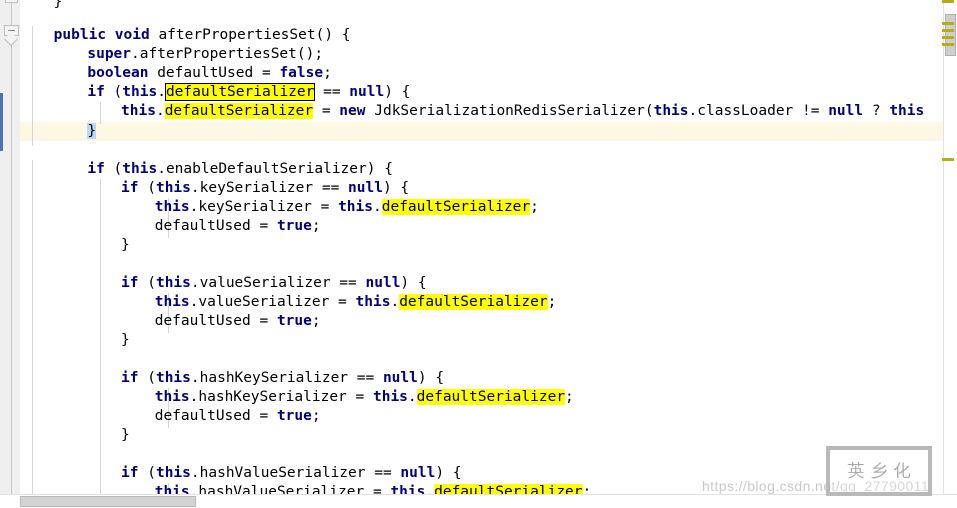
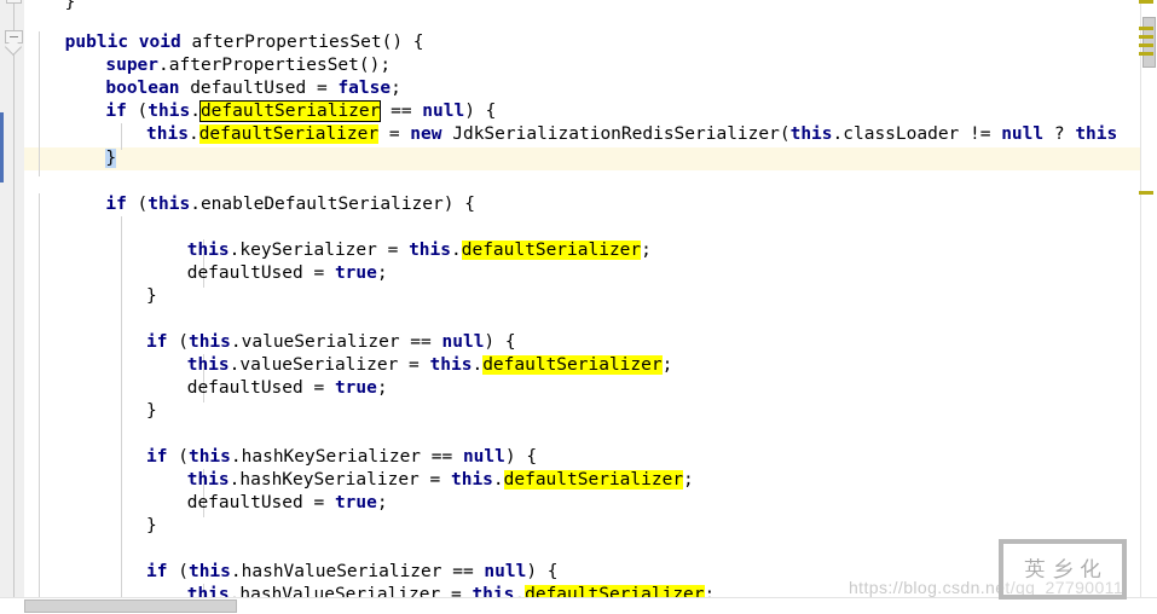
  }
  public void afterPropertiesSet() {
  super.afterPropertiesSet();
  boolean defaultUsed = false;
  if (this.defaultSerializer == null) {
  this.defaultSerializer = new JdkSerializationRedisSerializer(this.classLoader != null ? this
  }
  if (this.enableDefaultSerializer) {
- if (this.keySerializer == null) {
  this.keySerializer = this.defaultSerializer;
  defaultUsed = true;
  }
  if (this.valueSerializer == null) {
  this.valueSerializer = this.defaultSerializer;
  defaultUsed = true;
  }
  if (this.hashKeySerializer == null) {
  this.hashKeySerializer = this.defaultSerializer;
  defaultUsed = true;
  }
  if (this.hashValueSerializer == null) {
  this.hashValueSerializer = this.defaultSerializer;
  https://blog.csdn.net/qq_27790011
  英
  乡
  化
